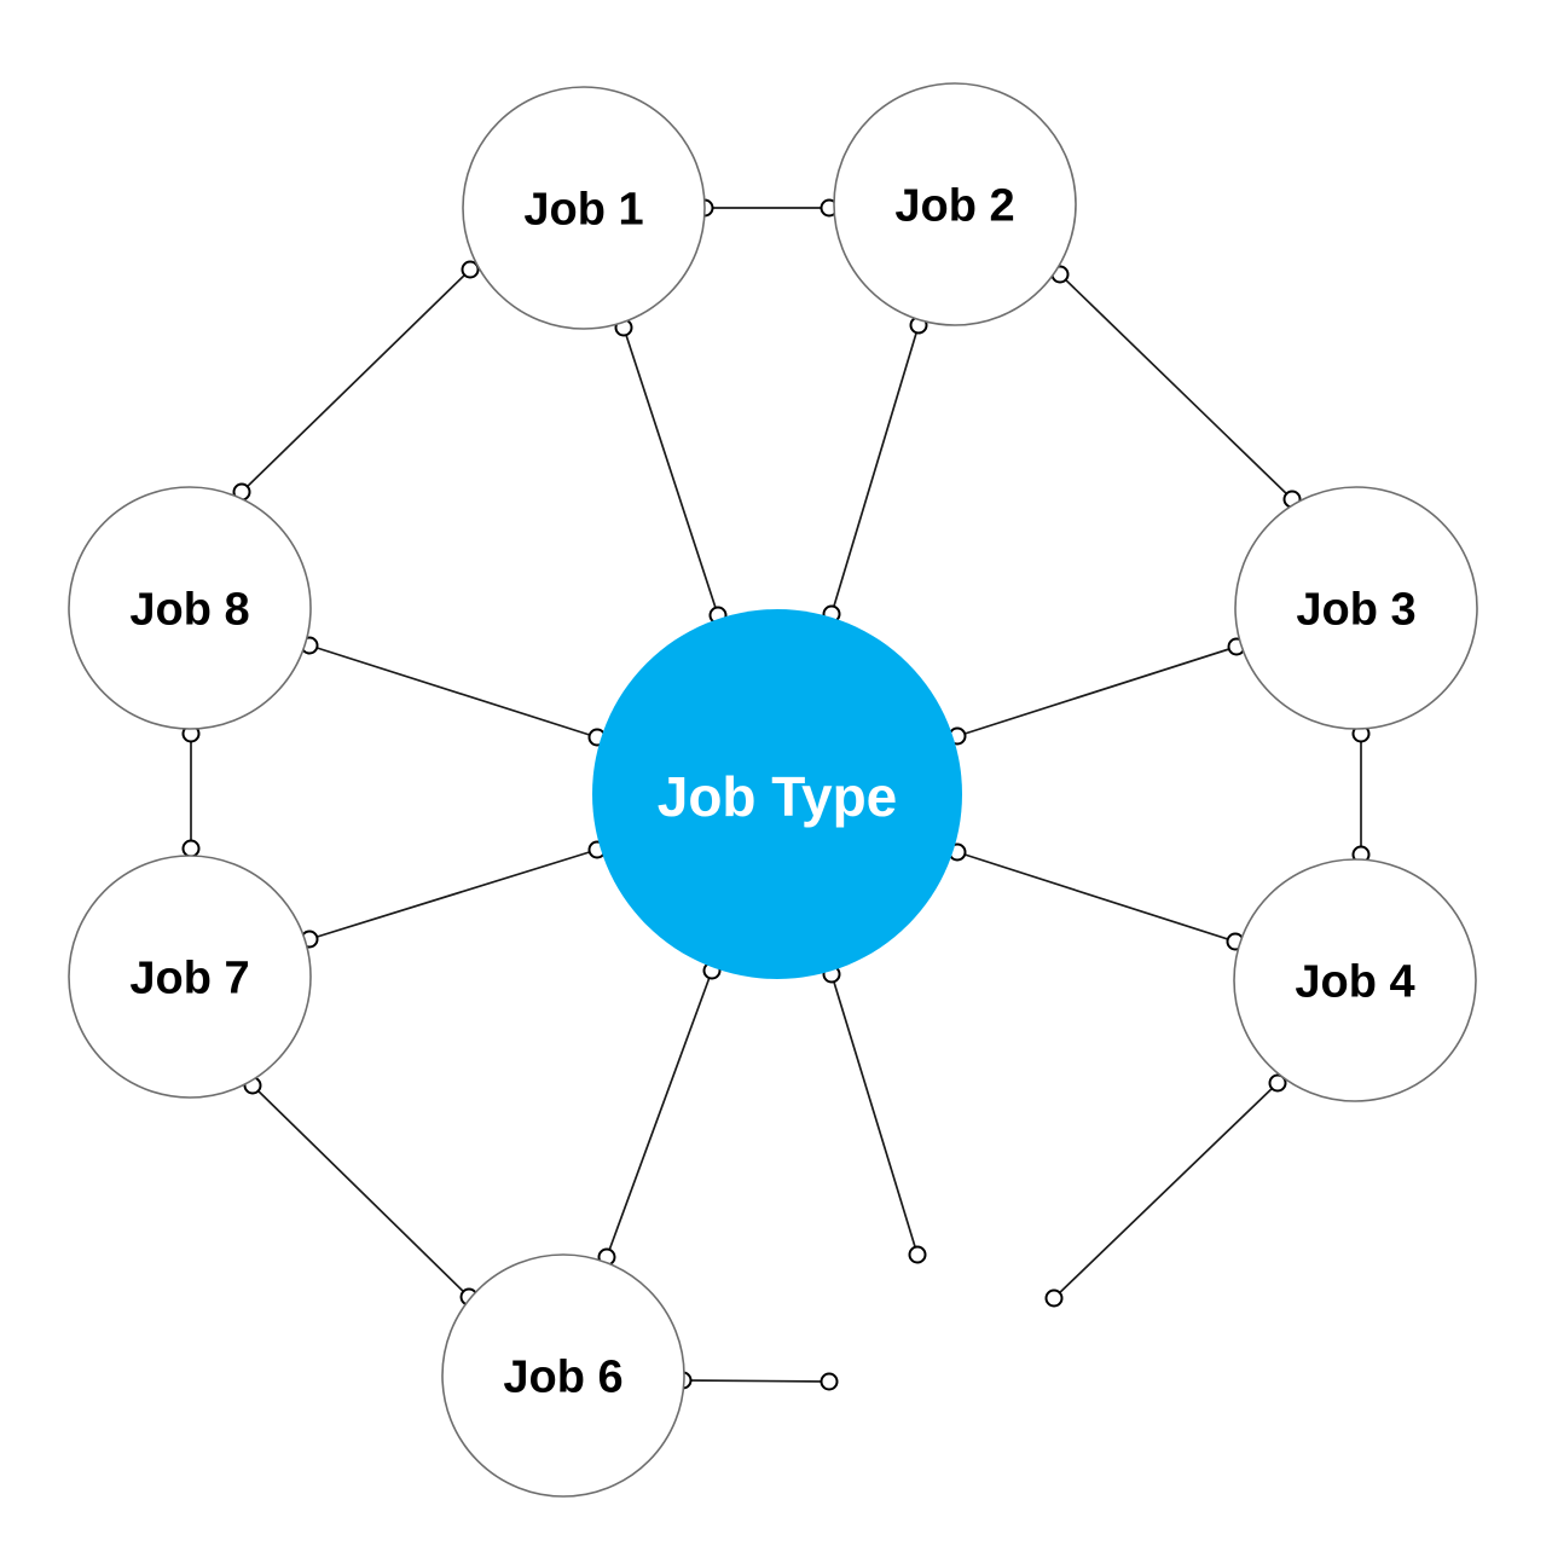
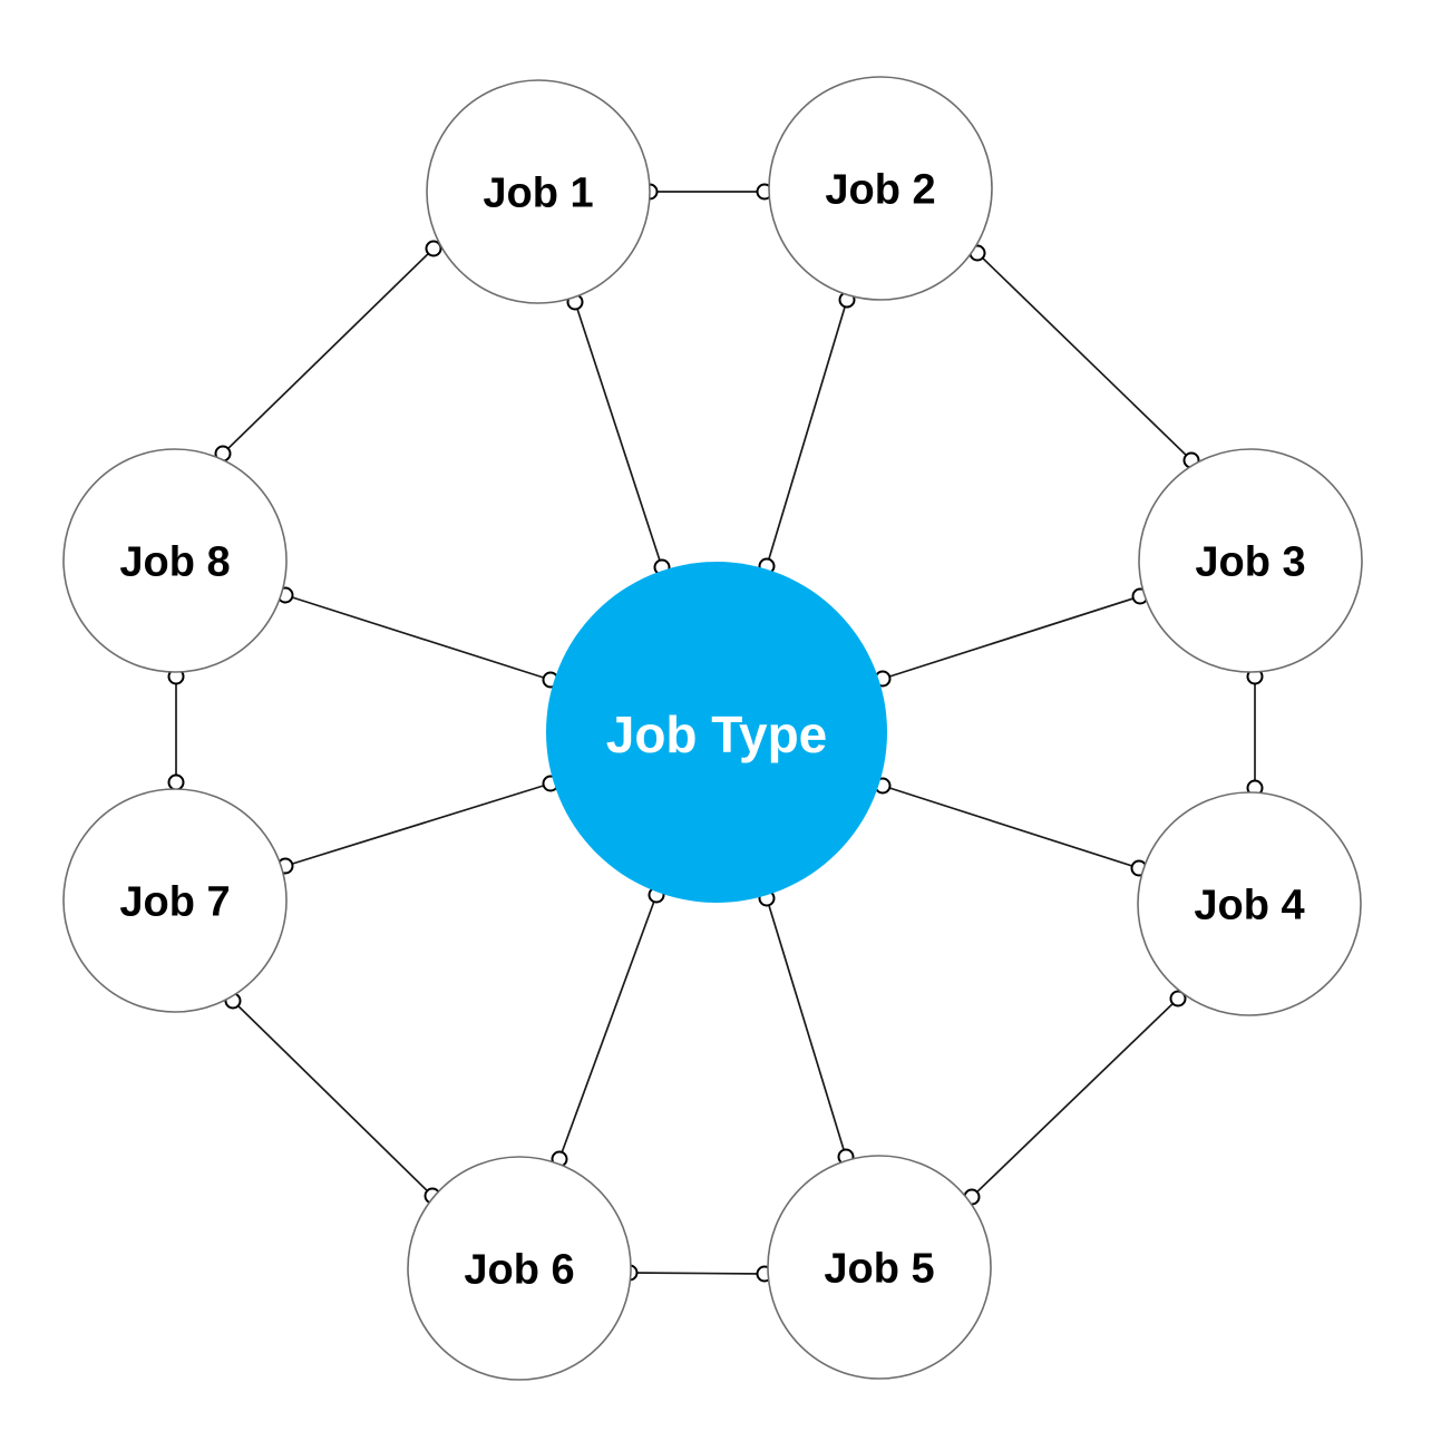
  Job 1
  Job 2
  Job 3
  Job 4
+ Job 5
  Job 6
  Job 7
  Job 8
  Job Type
